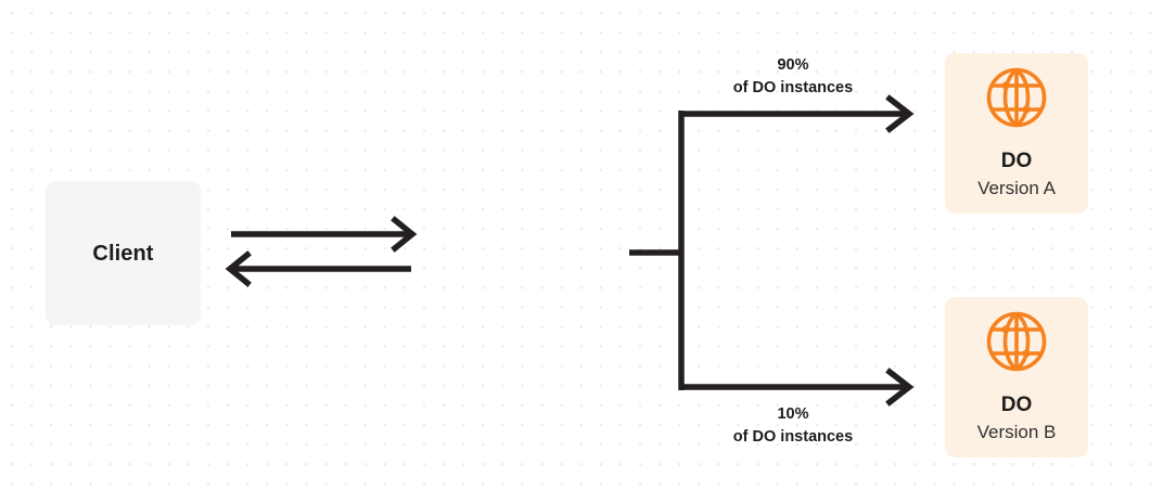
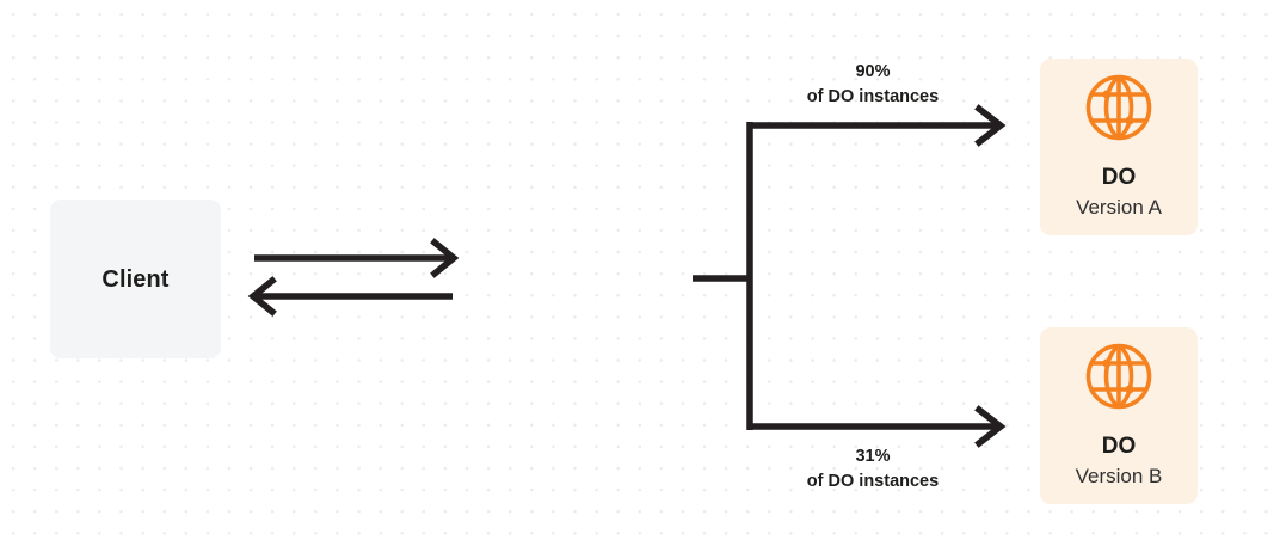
  Client
  DO
  Version A
  DO
  Version B
  90%
  of DO instances
- 10%
+ 31%
  of DO instances
